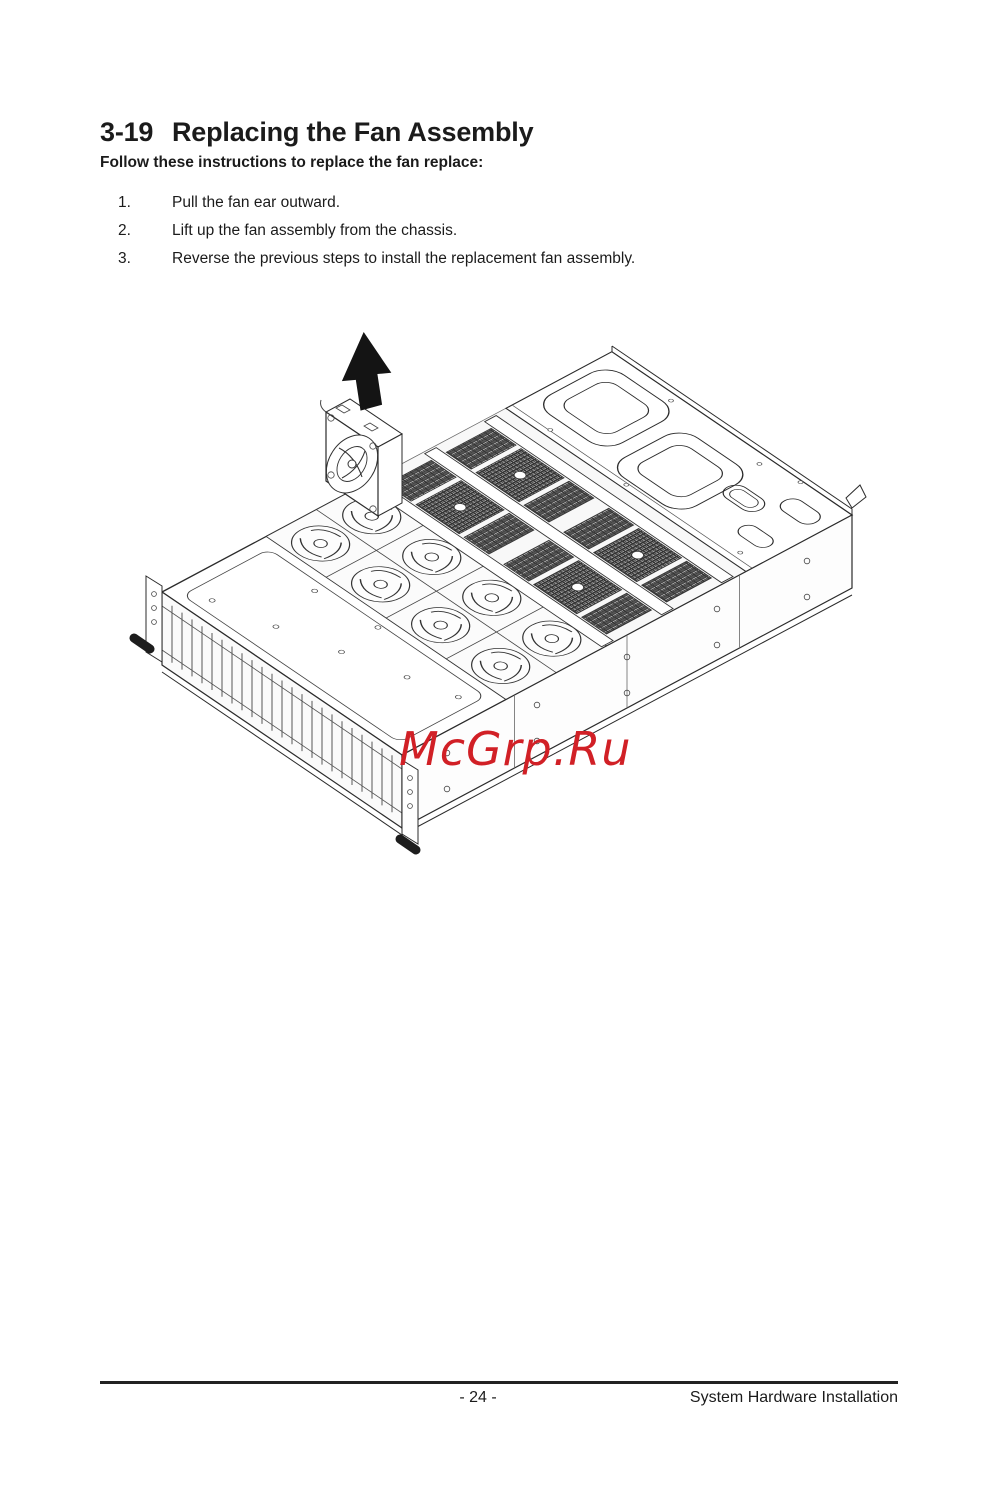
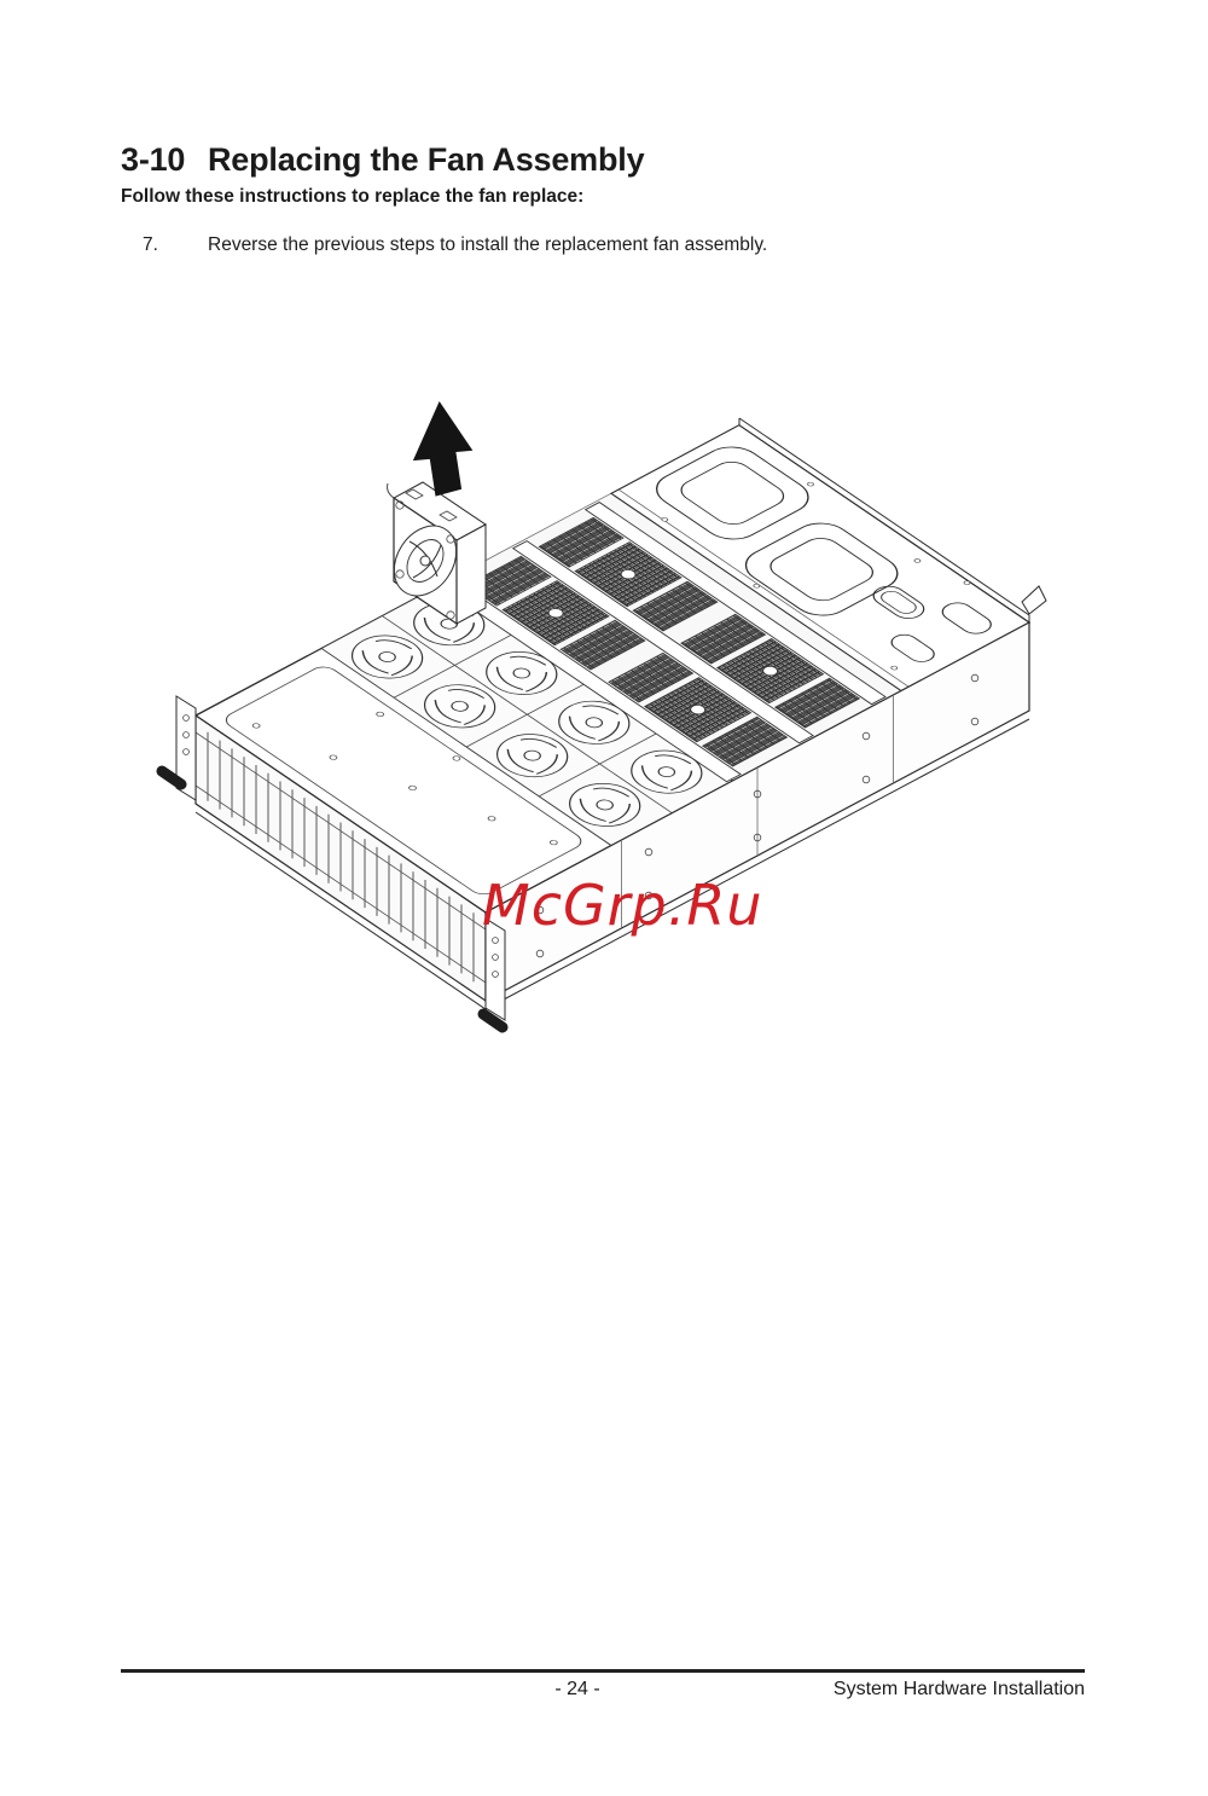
- 3-19 Replacing the Fan Assembly
+ 3-10 Replacing the Fan Assembly
  Follow these instructions to replace the fan replace:
- 1. Pull the fan ear outward.
- 2. Lift up the fan assembly from the chassis.
- 3. Reverse the previous steps to install the replacement fan assembly.
+ 7. Reverse the previous steps to install the replacement fan assembly.
  McGrp.Ru
  - 24 -
  System Hardware Installation
